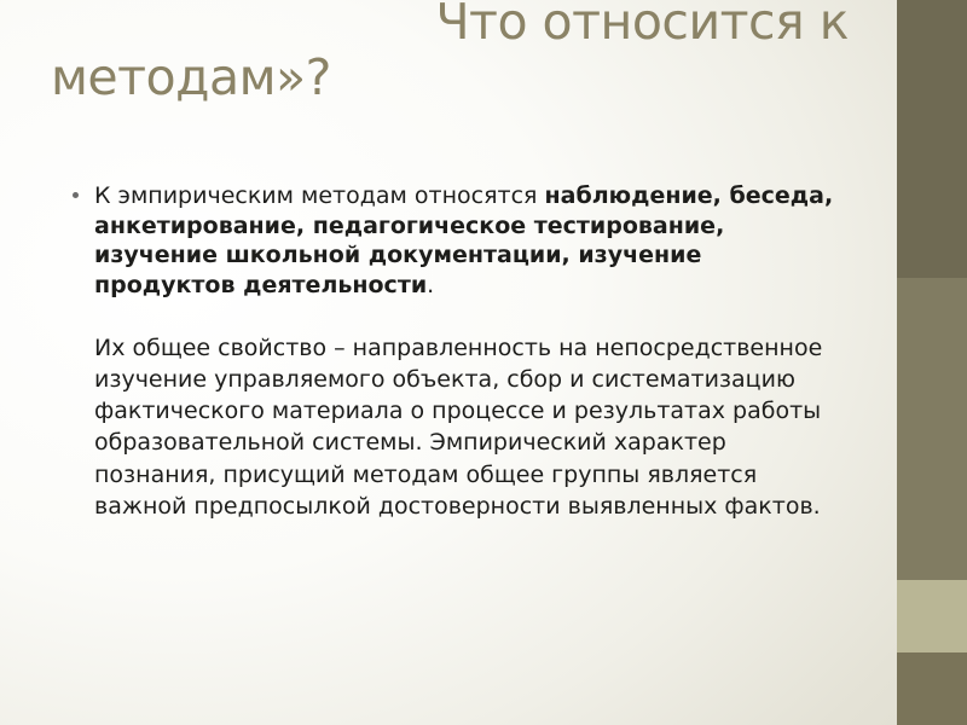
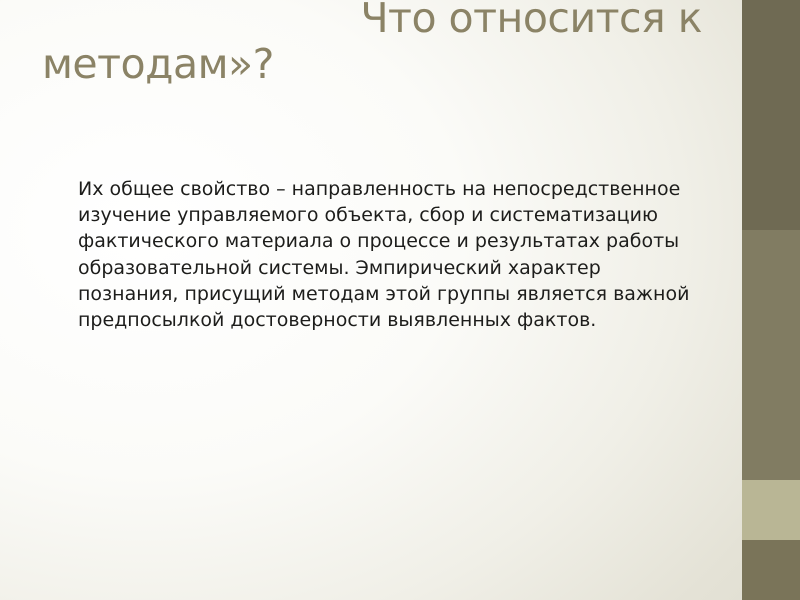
  Что относится к
  методам»?
- К эмпирическим методам относятся наблюдение, беседа, анкетирование, педагогическое тестирование, изучение школьной документации, изучение продуктов деятельности.
- Их общее свойство – направленность на непосредственное изучение управляемого объекта, сбор и систематизацию фактического материала о процессе и результатах работы образовательной системы. Эмпирический характер познания, присущий методам общее группы является важной предпосылкой достоверности выявленных фактов.
+ Их общее свойство – направленность на непосредственное изучение управляемого объекта, сбор и систематизацию фактического материала о процессе и результатах работы образовательной системы. Эмпирический характер познания, присущий методам этой группы является важной предпосылкой достоверности выявленных фактов.
